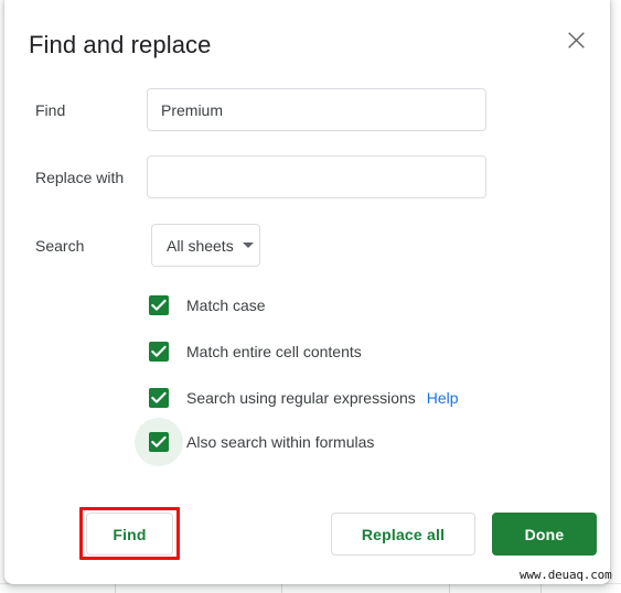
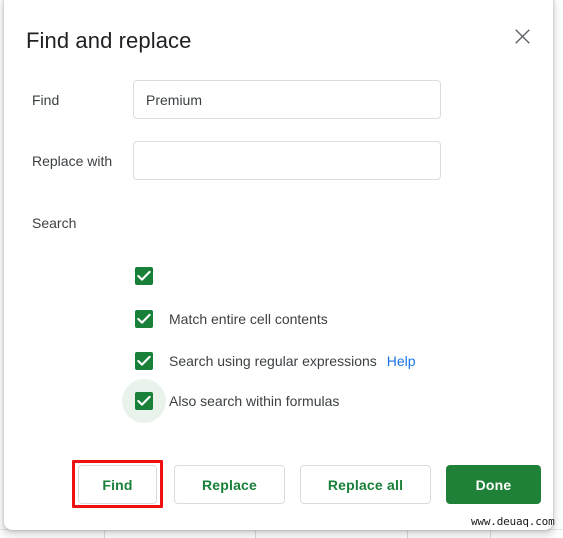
  Find and replace
  Find
  Premium
  Replace with
  Search
- All sheets
- Match case
  Match entire cell contents
  Search using regular expressions
  Help
  Also search within formulas
  Find
+ Replace
  Replace all
  Done
  www.deuaq.com
